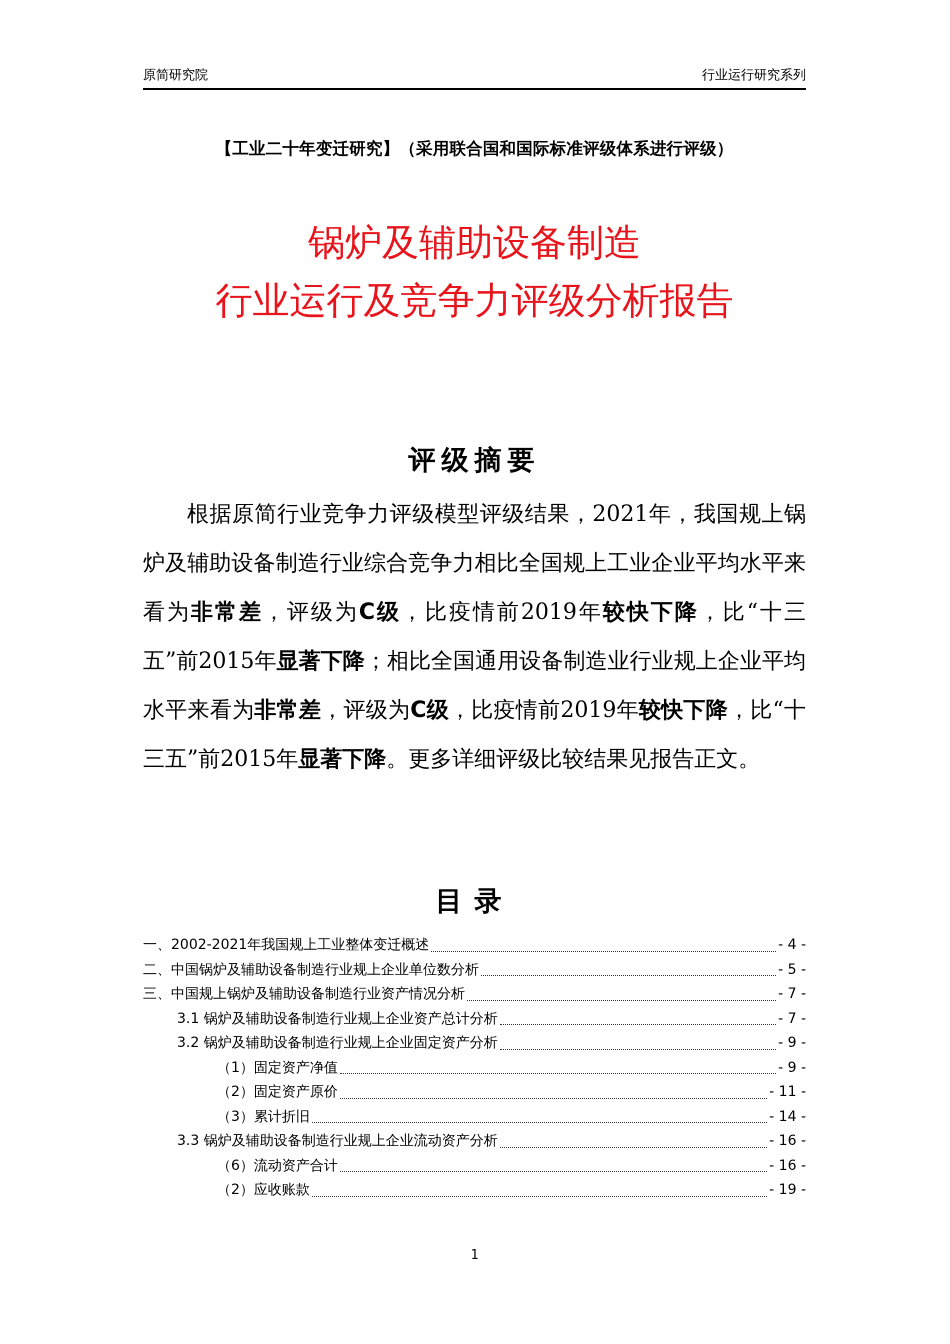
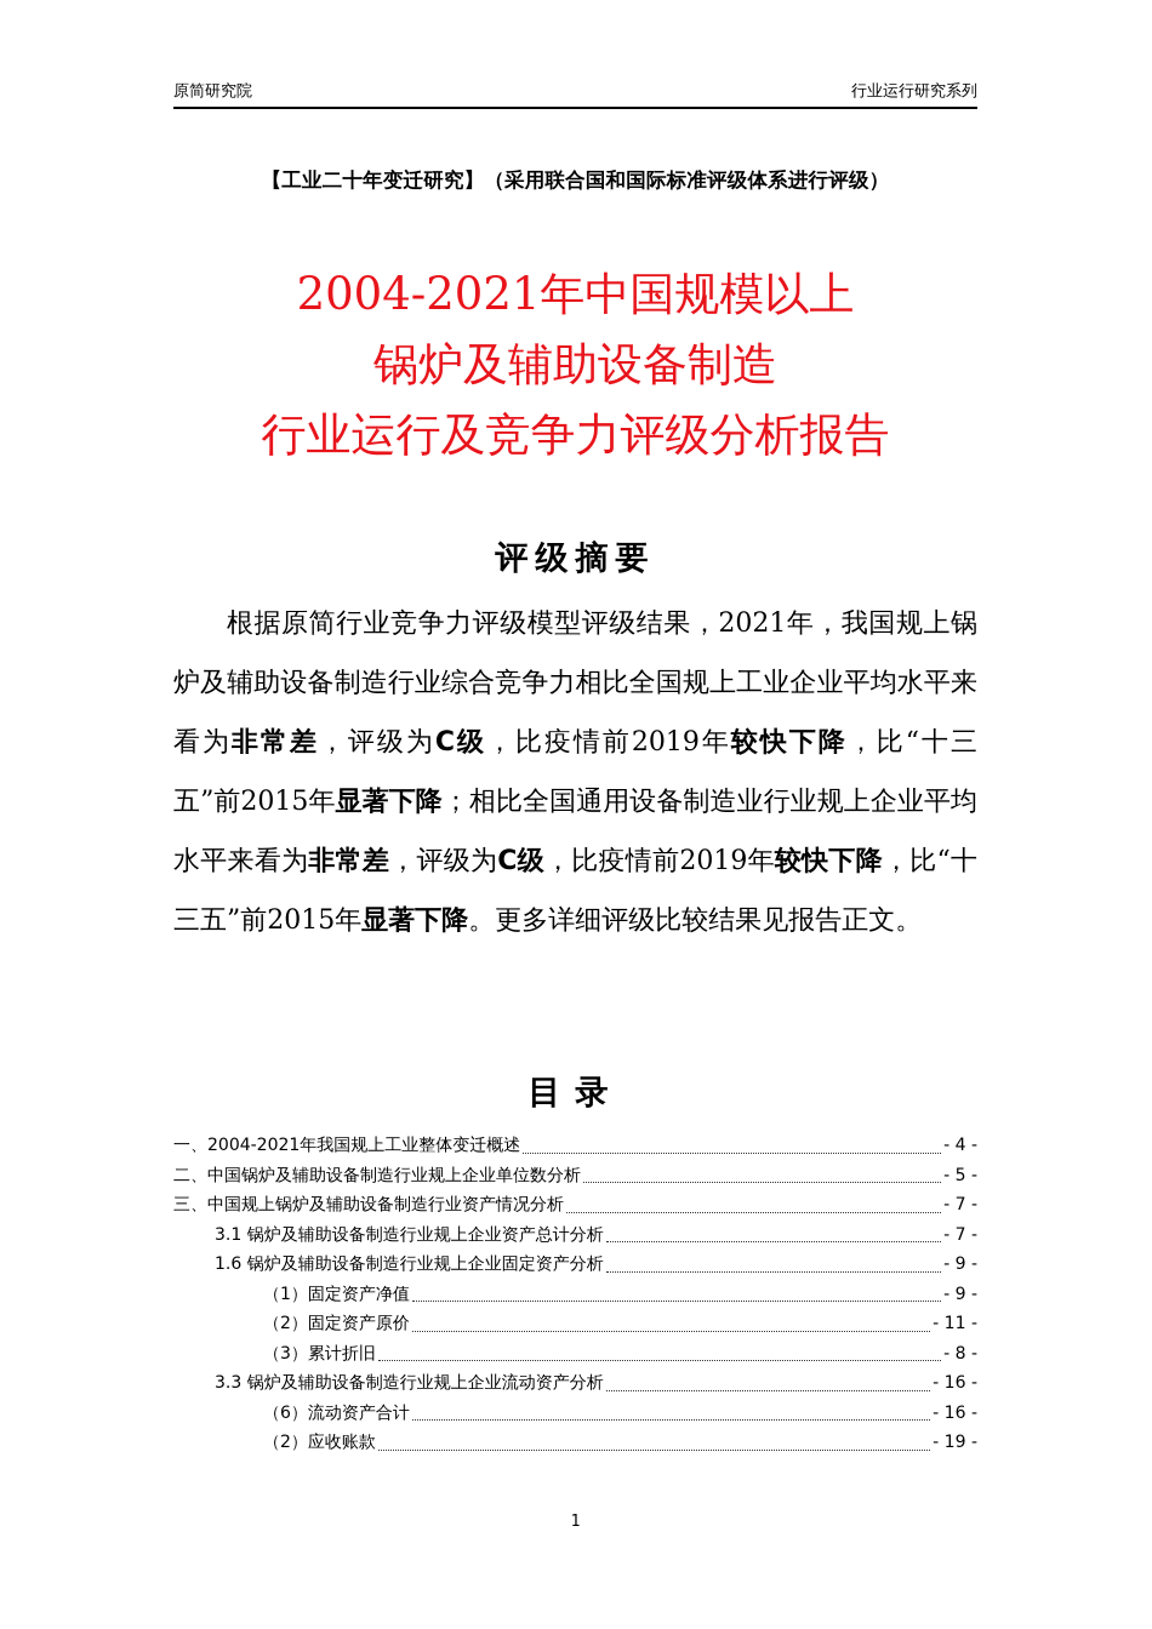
  原简研究院
  行业运行研究系列
  【工业二十年变迁研究】（采用联合国和国际标准评级体系进行评级）
+ 2004-2021年中国规模以上
  锅炉及辅助设备制造
  行业运行及竞争力评级分析报告
  评级摘要
  根据原简行业竞争力评级模型评级结果，2021年，我国规上锅炉及辅助设备制造行业综合竞争力相比全国规上工业企业平均水平来看为非常差，评级为C级，比疫情前2019年较快下降，比“十三五”前2015年显著下降；相比全国通用设备制造业行业规上企业平均水平来看为非常差，评级为C级，比疫情前2019年较快下降，比“十三五”前2015年显著下降。更多详细评级比较结果见报告正文。
  目录
- 一、2002-2021年我国规上工业整体变迁概述
+ 一、2004-2021年我国规上工业整体变迁概述
  - 4 -
  二、中国锅炉及辅助设备制造行业规上企业单位数分析
  - 5 -
  三、中国规上锅炉及辅助设备制造行业资产情况分析
  - 7 -
  3.1 锅炉及辅助设备制造行业规上企业资产总计分析
  - 7 -
- 3.2 锅炉及辅助设备制造行业规上企业固定资产分析
+ 1.6 锅炉及辅助设备制造行业规上企业固定资产分析
  - 9 -
  （1）固定资产净值
  - 9 -
  （2）固定资产原价
  - 11 -
  （3）累计折旧
- - 14 -
+ - 8 -
  3.3 锅炉及辅助设备制造行业规上企业流动资产分析
  - 16 -
  （6）流动资产合计
  - 16 -
  （2）应收账款
  - 19 -
  1
